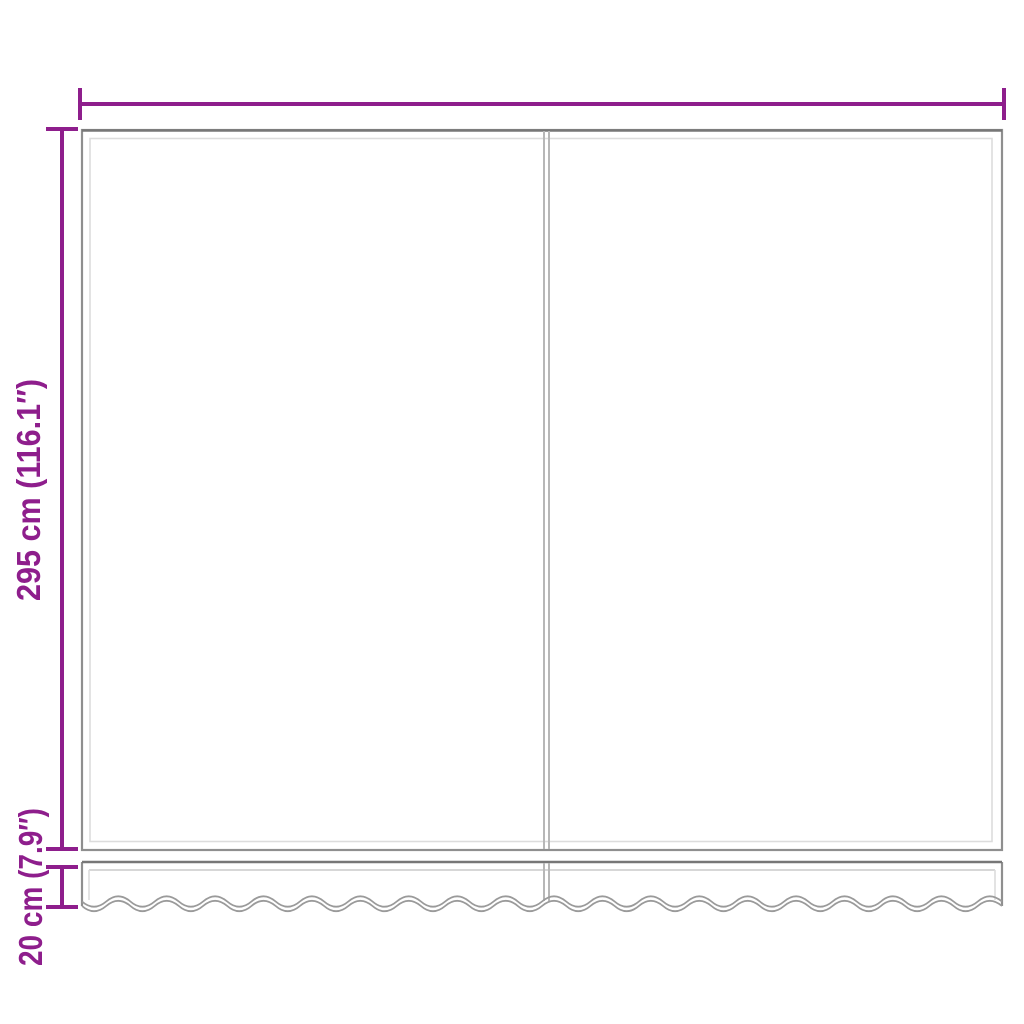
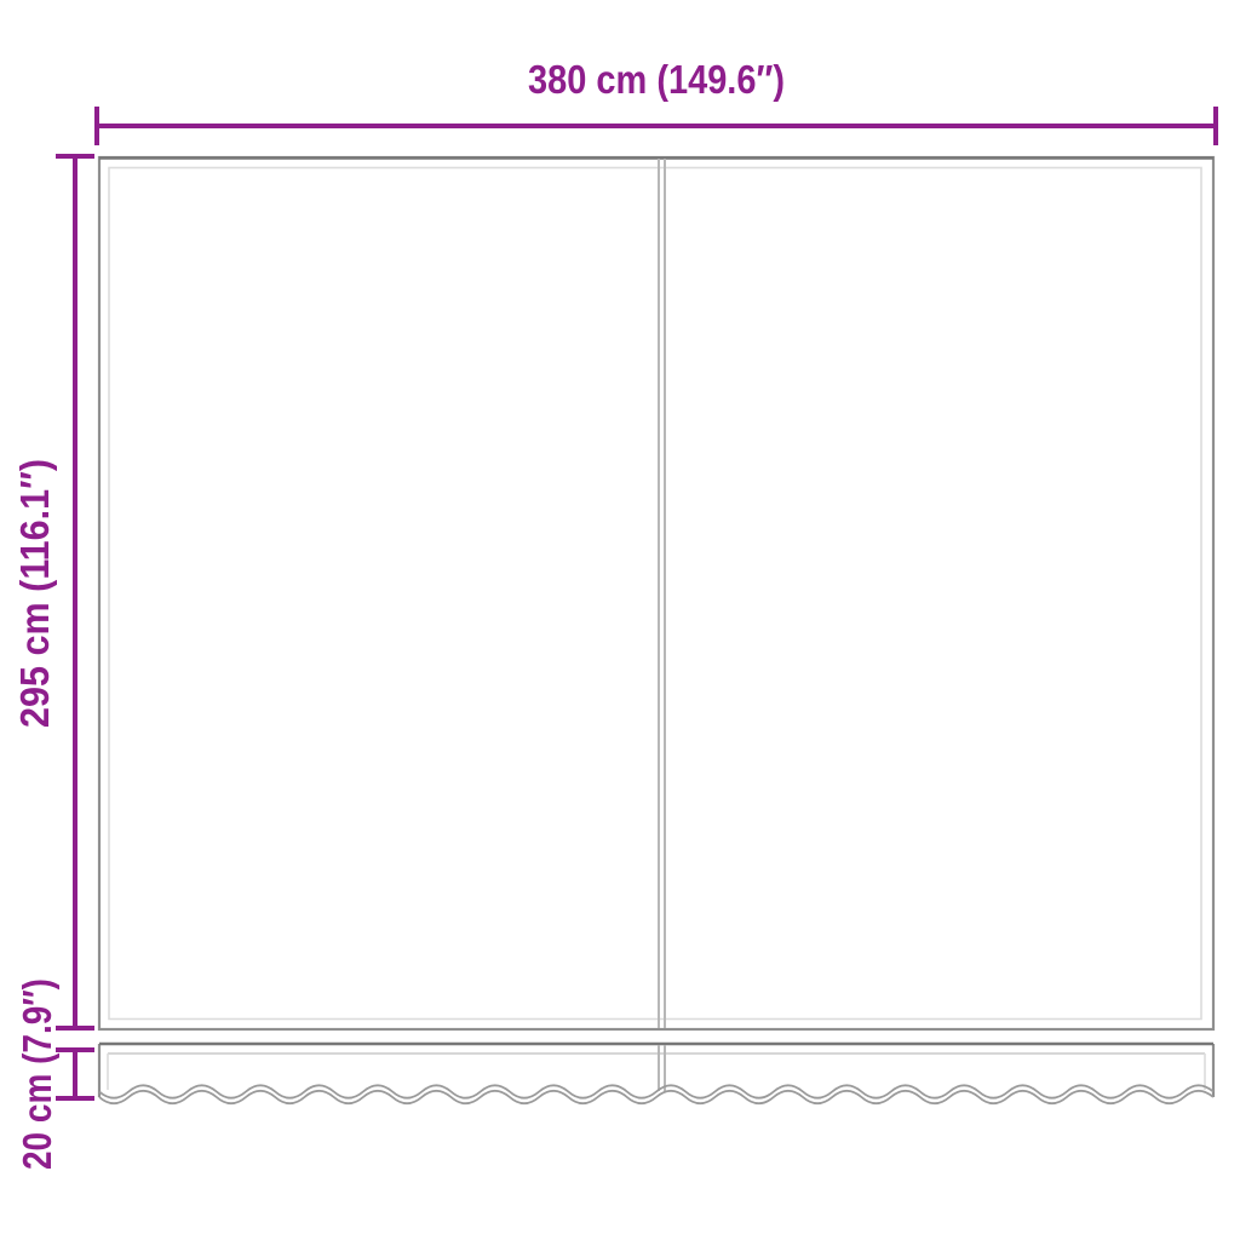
+ 380 cm (149.6″)
